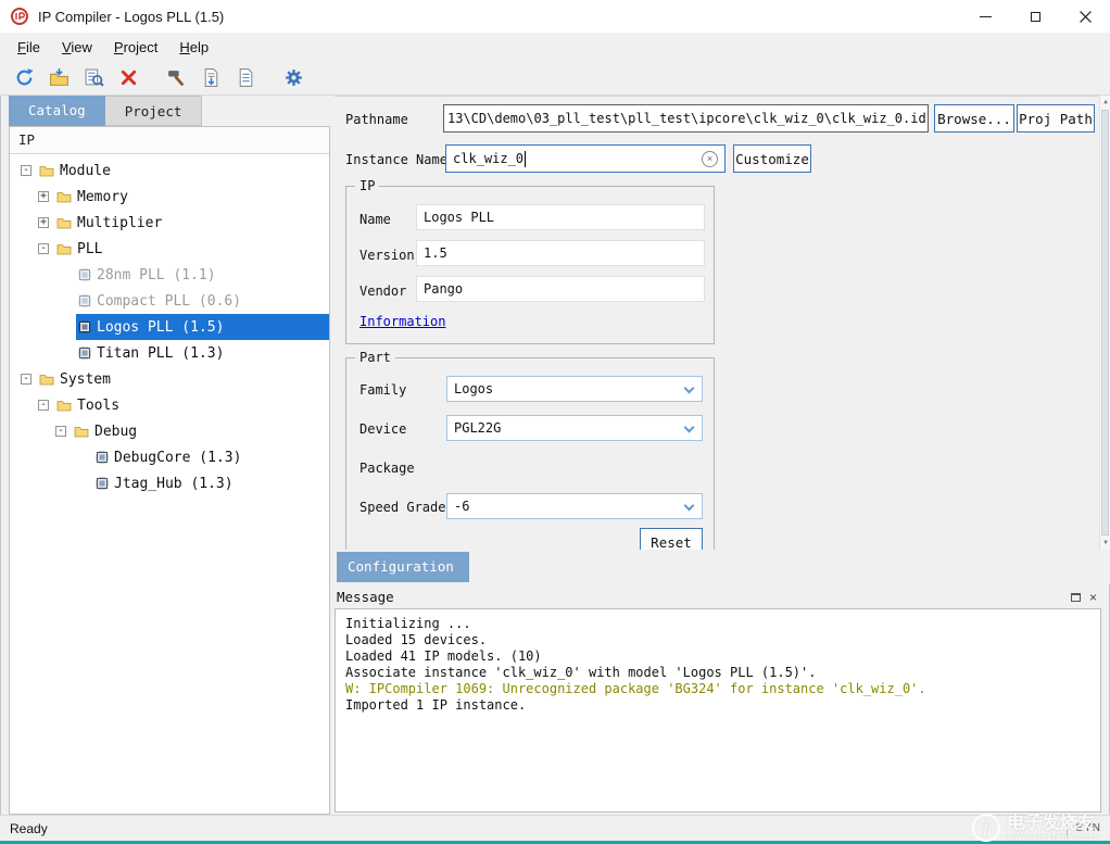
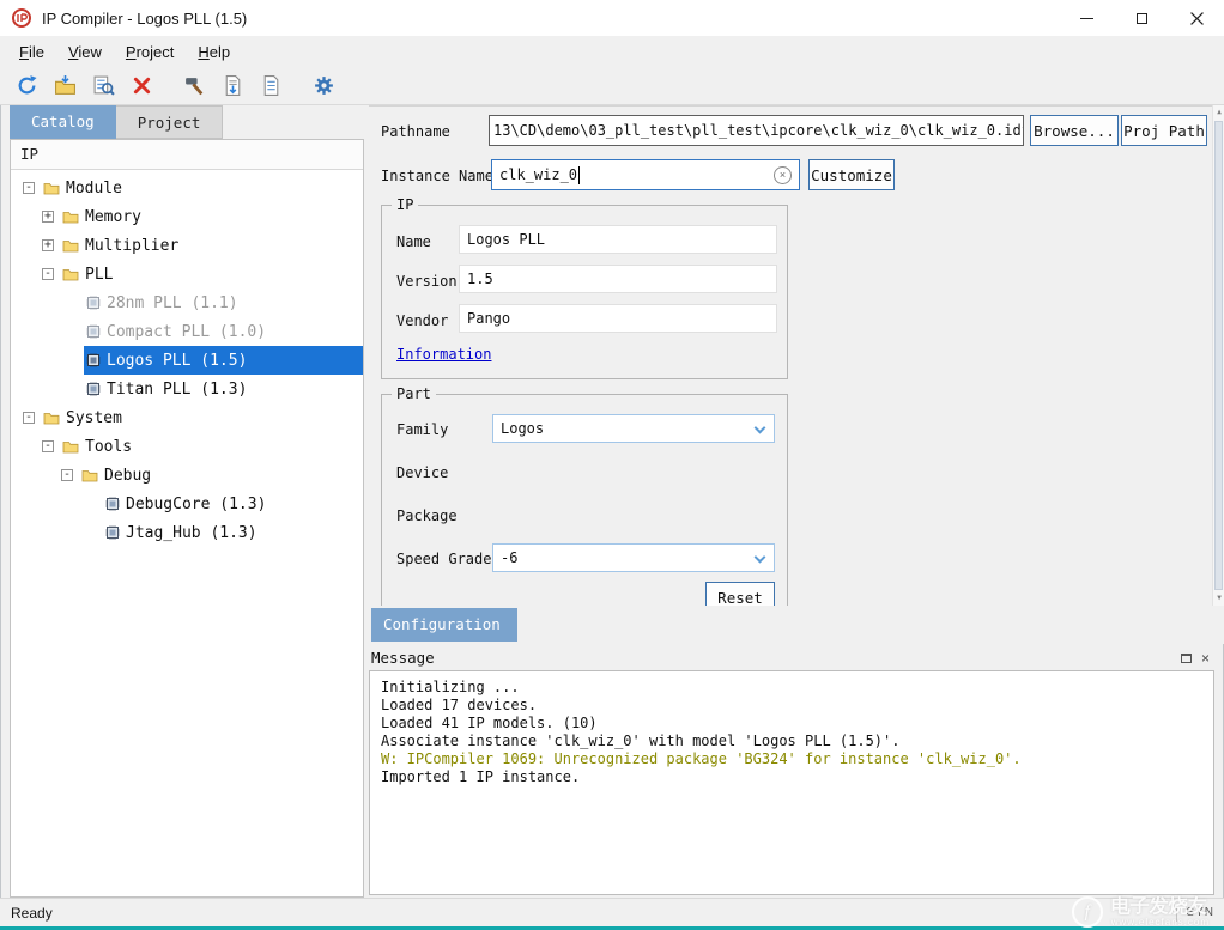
  IP Compiler - Logos PLL (1.5)
  File
  View
  Project
  Help
  Catalog
  Project
  IP
  -
  Module
  +
  Memory
  +
  Multiplier
  -
  PLL
  28nm PLL (1.1)
- Compact PLL (0.6)
+ Compact PLL (1.0)
  Logos PLL (1.5)
  Titan PLL (1.3)
  -
  System
  -
  Tools
  -
  Debug
  DebugCore (1.3)
  Jtag_Hub (1.3)
  Pathname
  13\CD\demo\03_pll_test\pll_test\ipcore\clk_wiz_0\clk_wiz_0.id
  Browse...
  Proj Path
  Instance Name
  clk_wiz_0
  ×
  Customize
  IP
  Name
  Logos PLL
  Version
  1.5
  Vendor
  Pango
  Information
  Part
  Family
  Logos
  Device
- PGL22G
  Package
  Speed Grade
  -6
  Reset
  Configuration
  Message
  ×
  Initializing ...
- Loaded 15 devices.
+ Loaded 17 devices.
  Loaded 41 IP models. (10)
  Associate instance 'clk_wiz_0' with model 'Logos PLL (1.5)'.
  W: IPCompiler 1069: Unrecognized package 'BG324' for instance 'clk_wiz_0'.
  Imported 1 IP instance.
  Ready
  SYN
  f
  电子发烧友
  www.elecfans.com
